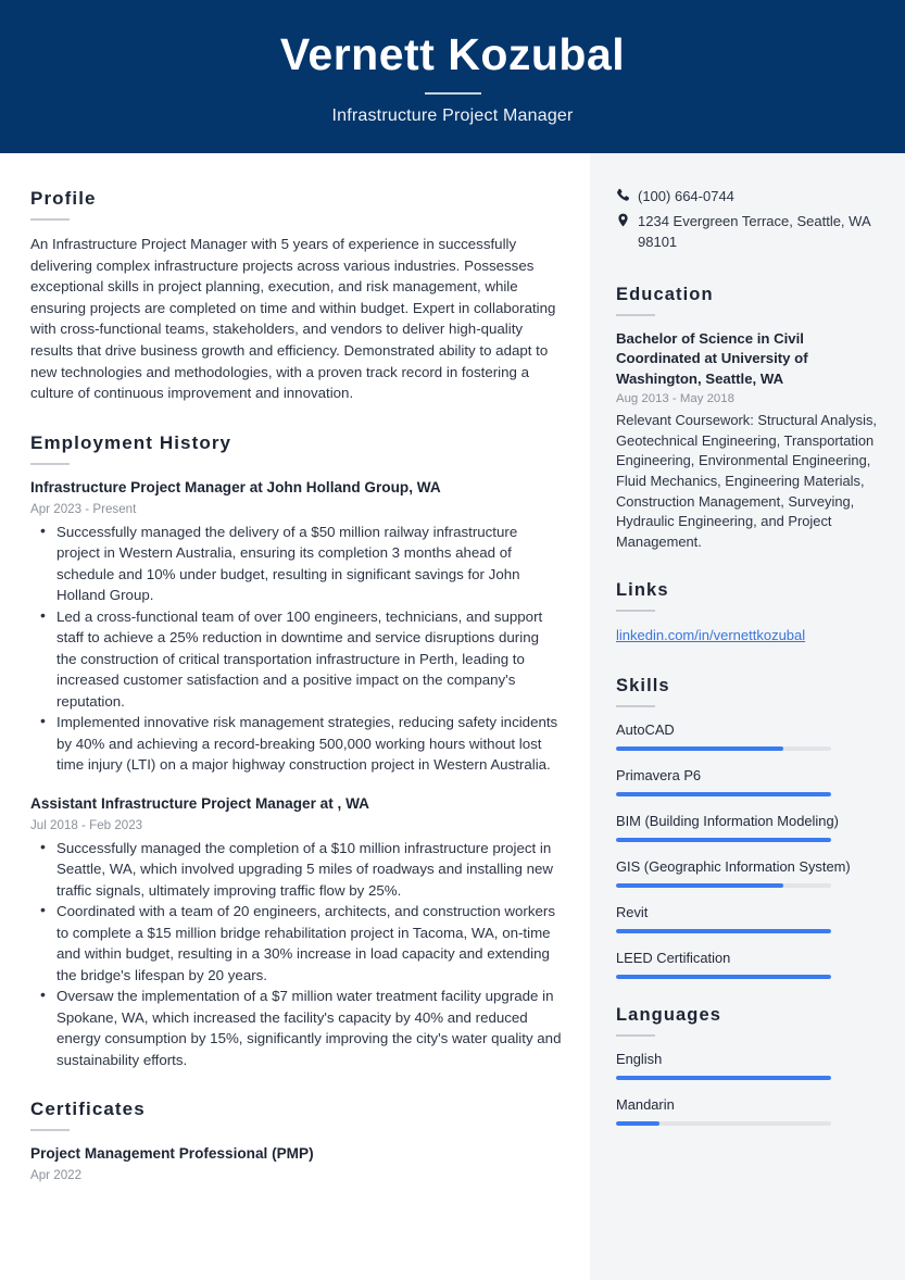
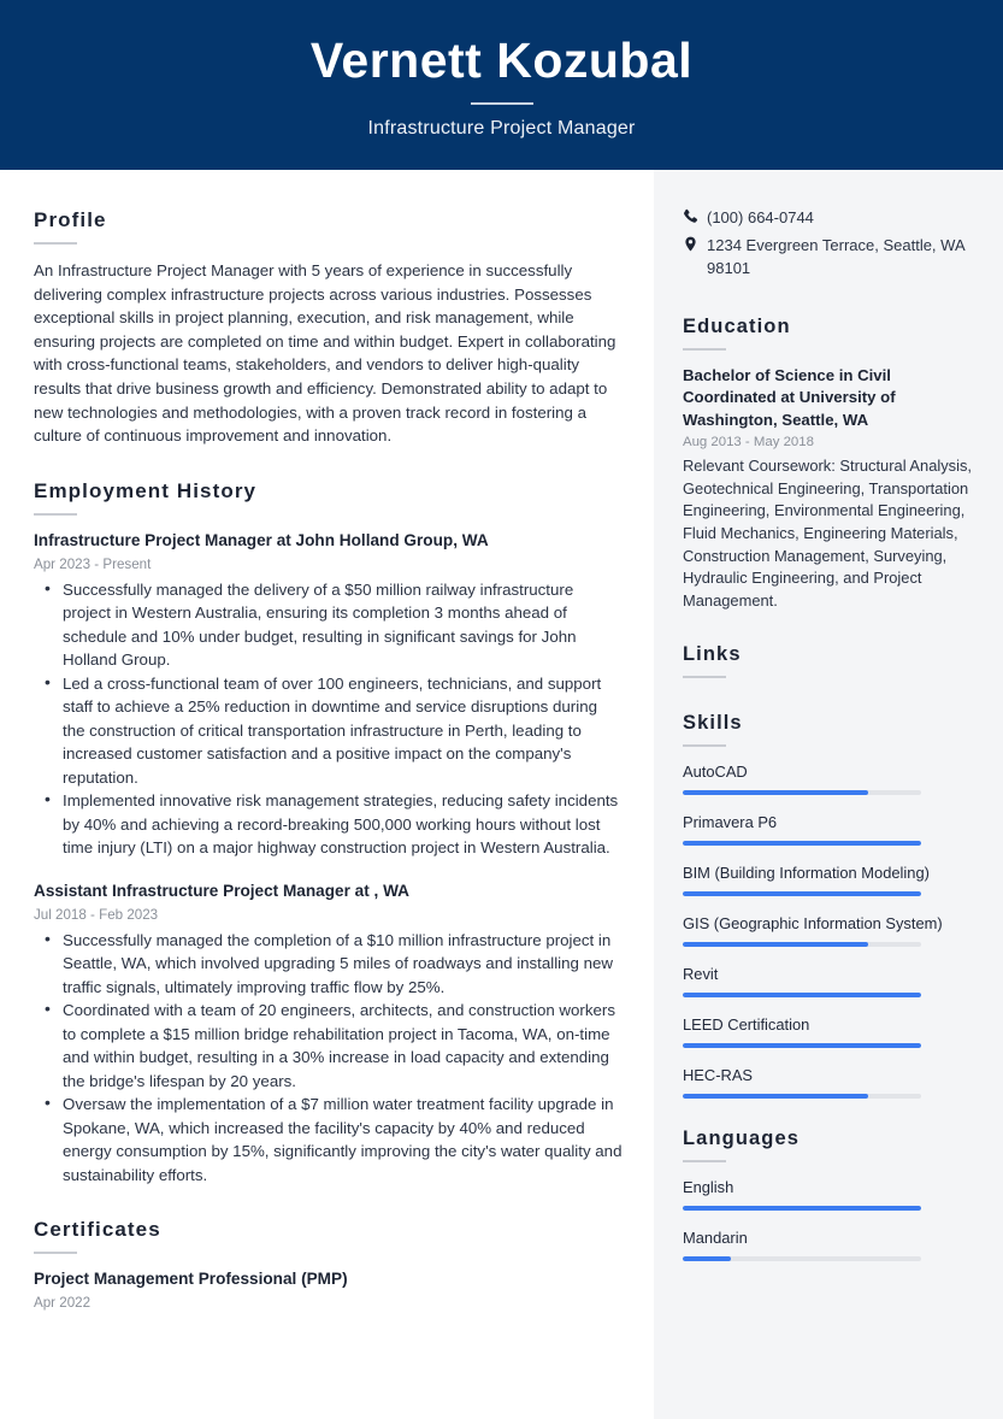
  Vernett Kozubal
  Infrastructure Project Manager
  Profile
  An Infrastructure Project Manager with 5 years of experience in successfully delivering complex infrastructure projects across various industries. Possesses exceptional skills in project planning, execution, and risk management, while ensuring projects are completed on time and within budget. Expert in collaborating with cross-functional teams, stakeholders, and vendors to deliver high-quality results that drive business growth and efficiency. Demonstrated ability to adapt to new technologies and methodologies, with a proven track record in fostering a culture of continuous improvement and innovation.
  Employment History
  Infrastructure Project Manager at John Holland Group, WA
  Apr 2023 - Present
  Successfully managed the delivery of a $50 million railway infrastructure project in Western Australia, ensuring its completion 3 months ahead of schedule and 10% under budget, resulting in significant savings for John Holland Group.
  Led a cross-functional team of over 100 engineers, technicians, and support staff to achieve a 25% reduction in downtime and service disruptions during the construction of critical transportation infrastructure in Perth, leading to increased customer satisfaction and a positive impact on the company's reputation.
  Implemented innovative risk management strategies, reducing safety incidents by 40% and achieving a record-breaking 500,000 working hours without lost time injury (LTI) on a major highway construction project in Western Australia.
  Assistant Infrastructure Project Manager at , WA
  Jul 2018 - Feb 2023
  Successfully managed the completion of a $10 million infrastructure project in Seattle, WA, which involved upgrading 5 miles of roadways and installing new traffic signals, ultimately improving traffic flow by 25%.
  Coordinated with a team of 20 engineers, architects, and construction workers to complete a $15 million bridge rehabilitation project in Tacoma, WA, on-time and within budget, resulting in a 30% increase in load capacity and extending the bridge's lifespan by 20 years.
  Oversaw the implementation of a $7 million water treatment facility upgrade in Spokane, WA, which increased the facility's capacity by 40% and reduced energy consumption by 15%, significantly improving the city's water quality and sustainability efforts.
  Certificates
  Project Management Professional (PMP)
  Apr 2022
  (100) 664-0744
  1234 Evergreen Terrace, Seattle, WA 98101
  Education
  Bachelor of Science in Civil Coordinated at University of Washington, Seattle, WA
  Aug 2013 - May 2018
  Relevant Coursework: Structural Analysis, Geotechnical Engineering, Transportation Engineering, Environmental Engineering, Fluid Mechanics, Engineering Materials, Construction Management, Surveying, Hydraulic Engineering, and Project Management.
  Links
- linkedin.com/in/vernettkozubal
  Skills
  AutoCAD
  Primavera P6
  BIM (Building Information Modeling)
  GIS (Geographic Information System)
  Revit
  LEED Certification
+ HEC-RAS
  Languages
  English
  Mandarin
